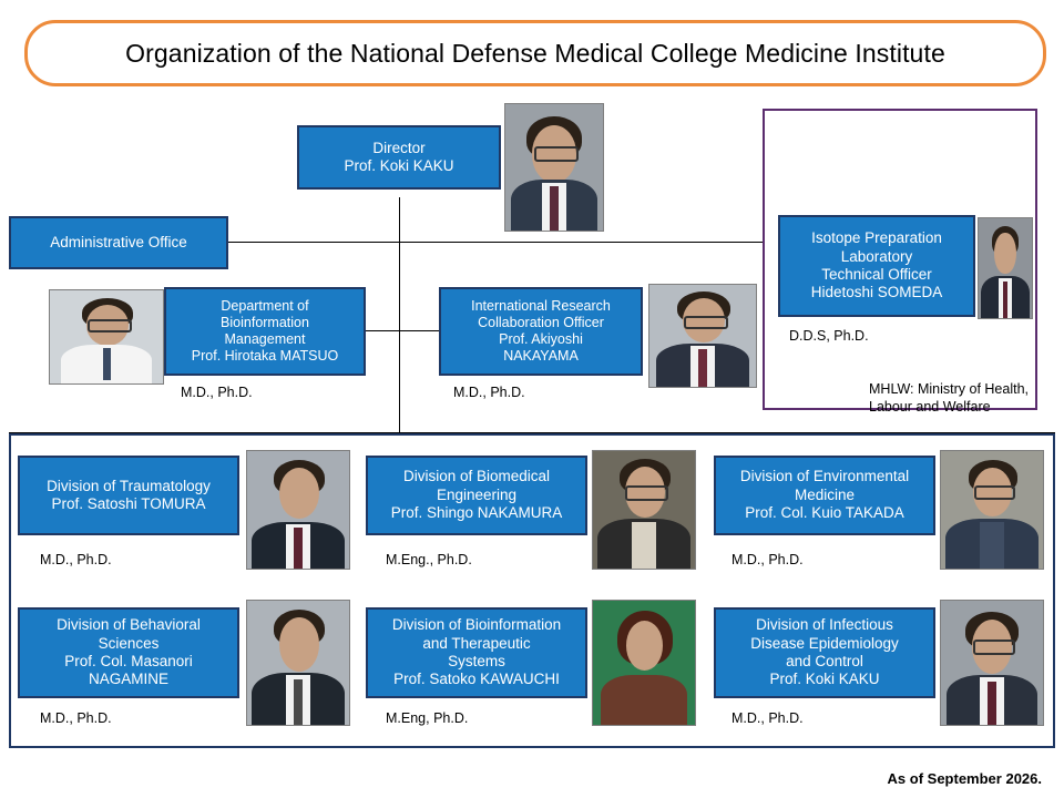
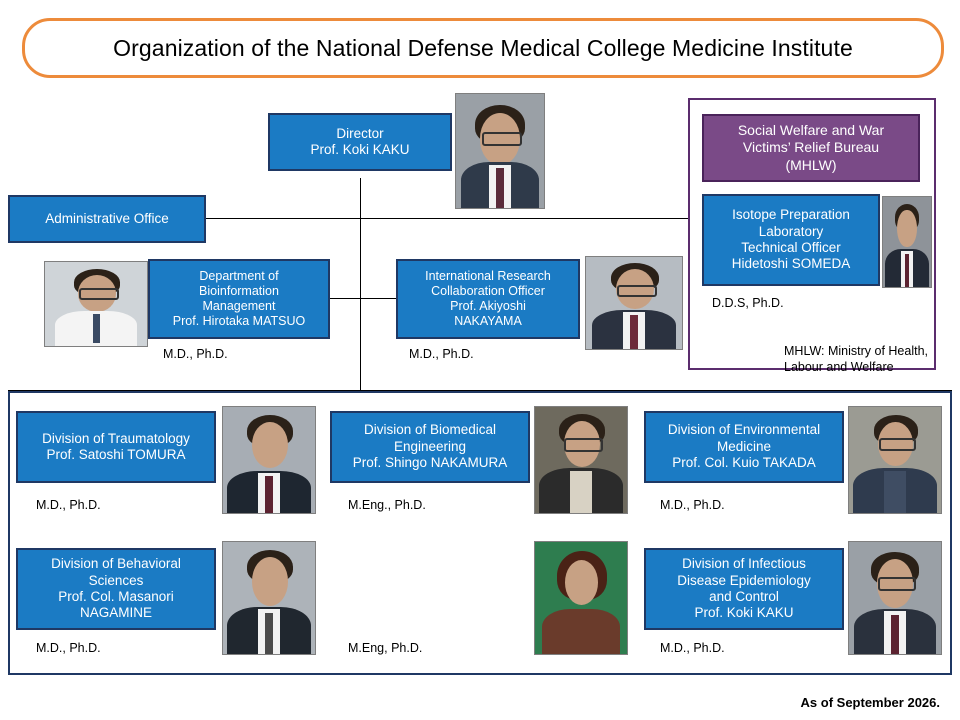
  Organization of the National Defense Medical College Medicine Institute
  Director
  Prof. Koki KAKU
  Administrative Office
  Department of
  Bioinformation
  Management
  Prof. Hirotaka MATSUO
  M.D., Ph.D.
  International Research
  Collaboration Officer
  Prof. Akiyoshi
  NAKAYAMA
  M.D., Ph.D.
+ Social Welfare and War
+ Victims’ Relief Bureau
+ (MHLW)
  Isotope Preparation
  Laboratory
  Technical Officer
  Hidetoshi SOMEDA
  D.D.S, Ph.D.
  MHLW: Ministry of Health,
  Labour and Welfare
  Division of Traumatology
  Prof. Satoshi TOMURA
  M.D., Ph.D.
  Division of Biomedical
  Engineering
  Prof. Shingo NAKAMURA
  M.Eng., Ph.D.
  Division of Environmental
  Medicine
  Prof. Col. Kuio TAKADA
  M.D., Ph.D.
  Division of Behavioral
  Sciences
  Prof. Col. Masanori
  NAGAMINE
  M.D., Ph.D.
- Division of Bioinformation
- and Therapeutic
- Systems
- Prof. Satoko KAWAUCHI
  M.Eng, Ph.D.
  Division of Infectious
  Disease Epidemiology
  and Control
  Prof. Koki KAKU
  M.D., Ph.D.
  As of September 2026.
